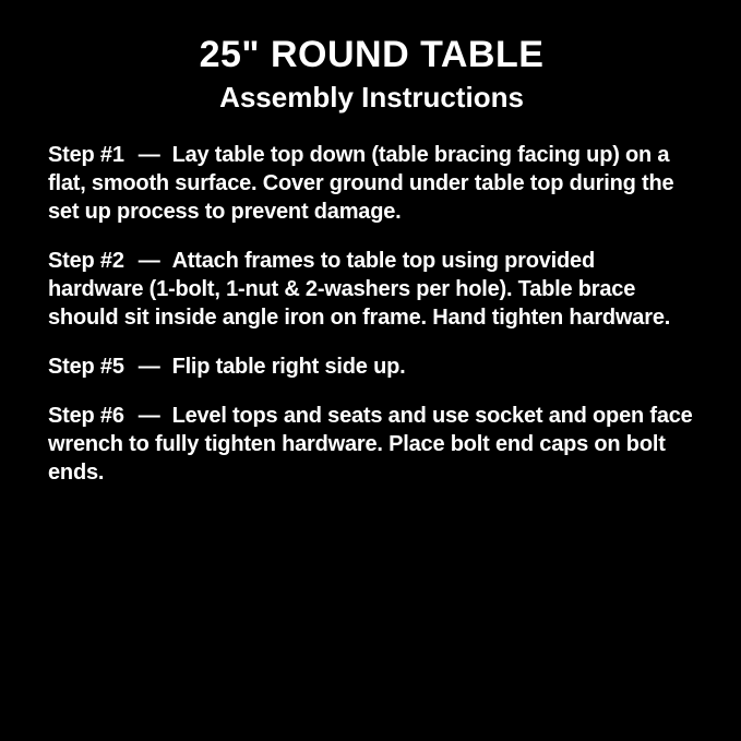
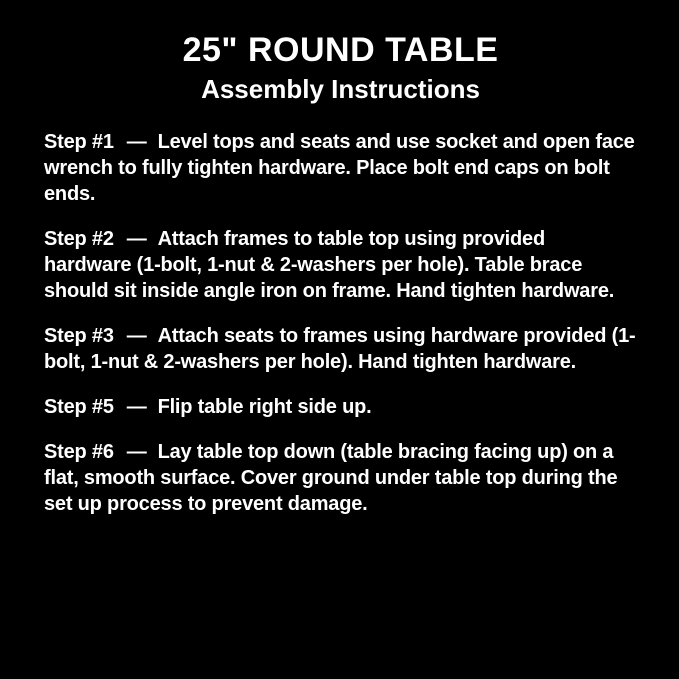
  25" ROUND TABLE
  Assembly Instructions
- Step #1 — Lay table top down (table bracing facing up) on a flat, smooth surface. Cover ground under table top during the set up process to prevent damage.
+ Step #1 — Level tops and seats and use socket and open face wrench to fully tighten hardware. Place bolt end caps on bolt ends.
  Step #2 — Attach frames to table top using provided hardware (1-bolt, 1-nut & 2-washers per hole). Table brace should sit inside angle iron on frame. Hand tighten hardware.
+ Step #3 — Attach seats to frames using hardware provided (1-bolt, 1-nut & 2-washers per hole). Hand tighten hardware.
  Step #5 — Flip table right side up.
- Step #6 — Level tops and seats and use socket and open face wrench to fully tighten hardware. Place bolt end caps on bolt ends.
+ Step #6 — Lay table top down (table bracing facing up) on a flat, smooth surface. Cover ground under table top during the set up process to prevent damage.
